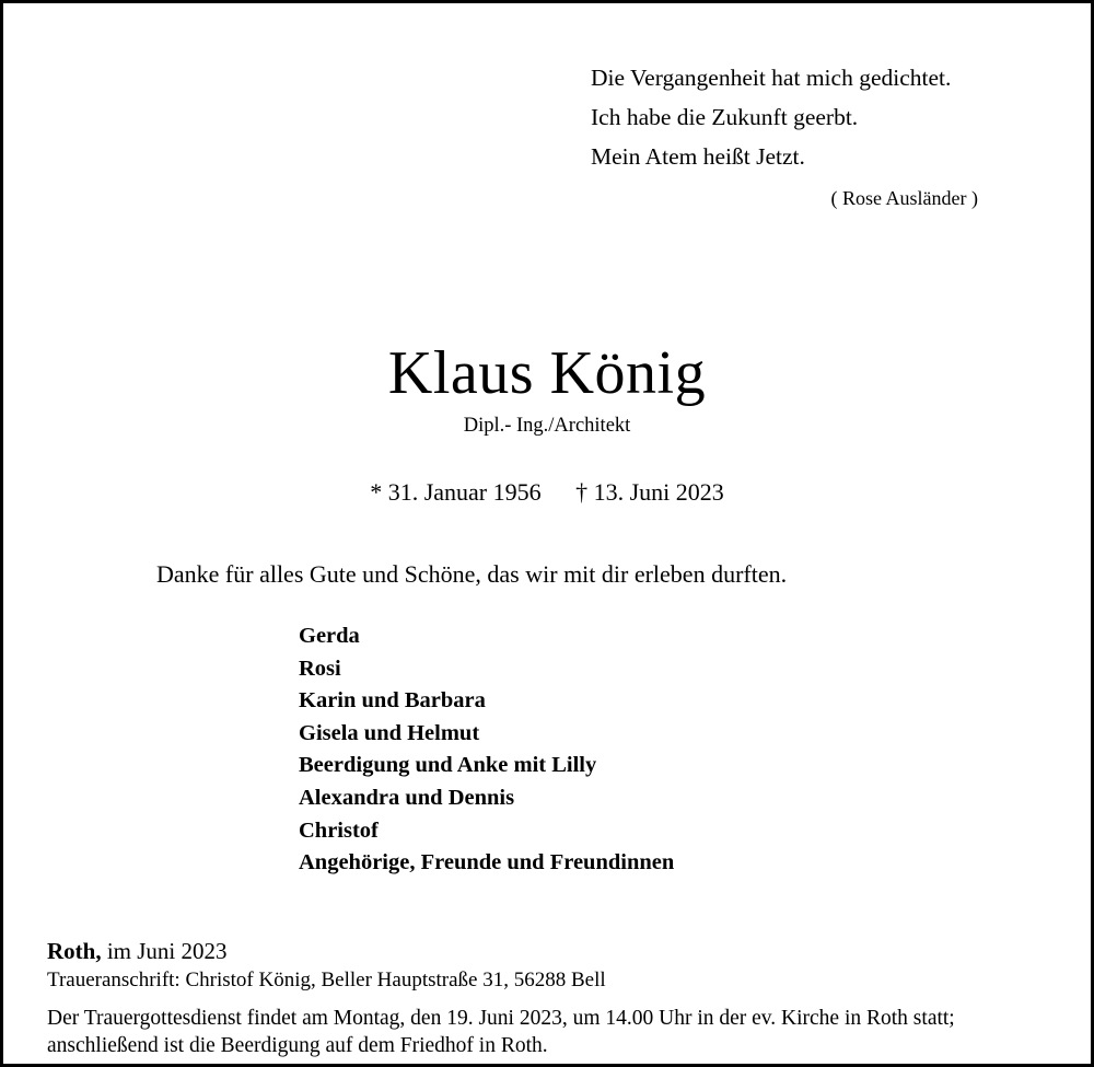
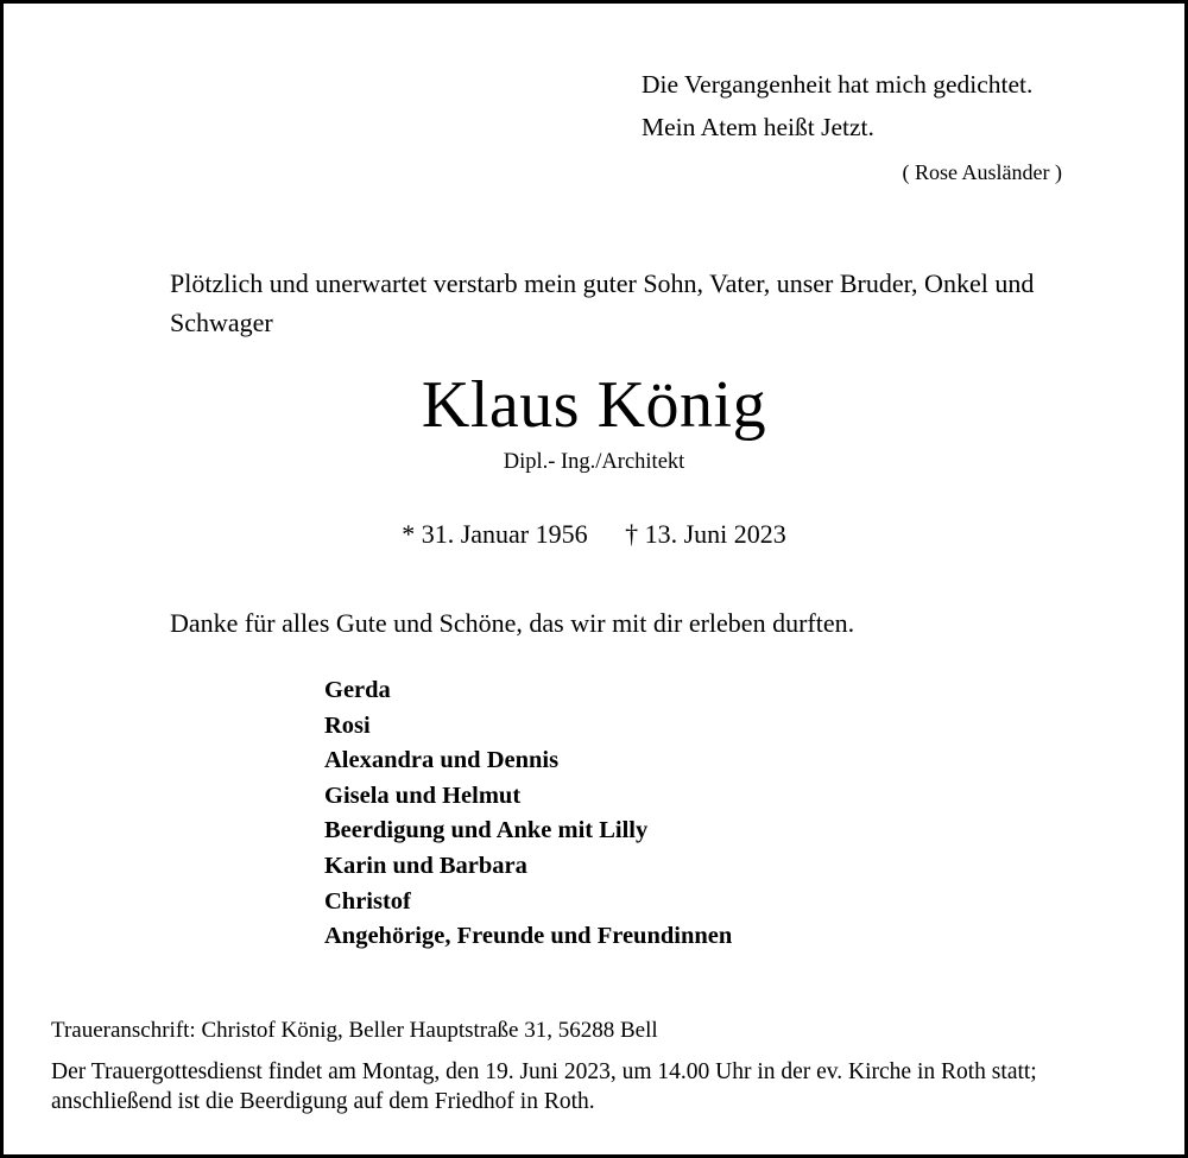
  Die Vergangenheit hat mich gedichtet.
- Ich habe die Zukunft geerbt.
  Mein Atem heißt Jetzt.
  ( Rose Ausländer )
+ Plötzlich und unerwartet verstarb mein guter Sohn, Vater, unser Bruder, Onkel und Schwager
  Klaus König
  Dipl.- Ing./Architekt
  * 31. Januar 1956 † 13. Juni 2023
  Danke für alles Gute und Schöne, das wir mit dir erleben durften.
  Gerda
  Rosi
- Karin und Barbara
+ Alexandra und Dennis
  Gisela und Helmut
  Beerdigung und Anke mit Lilly
- Alexandra und Dennis
+ Karin und Barbara
  Christof
  Angehörige, Freunde und Freundinnen
- Roth, im Juni 2023
  Traueranschrift: Christof König, Beller Hauptstraße 31, 56288 Bell
  Der Trauergottesdienst findet am Montag, den 19. Juni 2023, um 14.00 Uhr in der ev. Kirche in Roth statt;
  anschließend ist die Beerdigung auf dem Friedhof in Roth.
